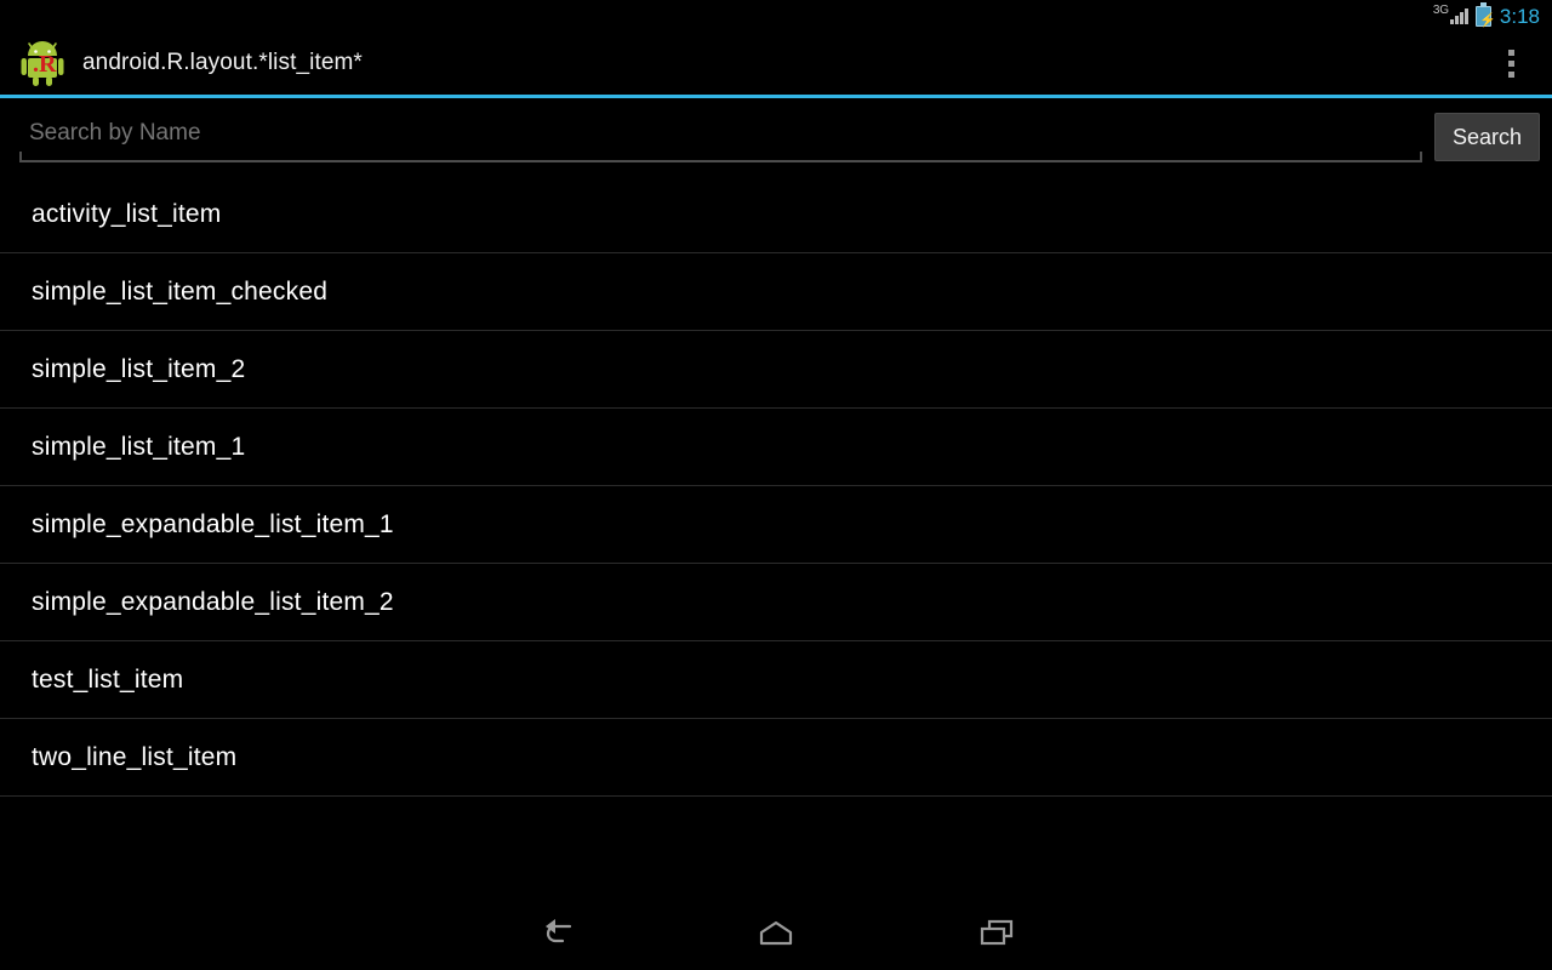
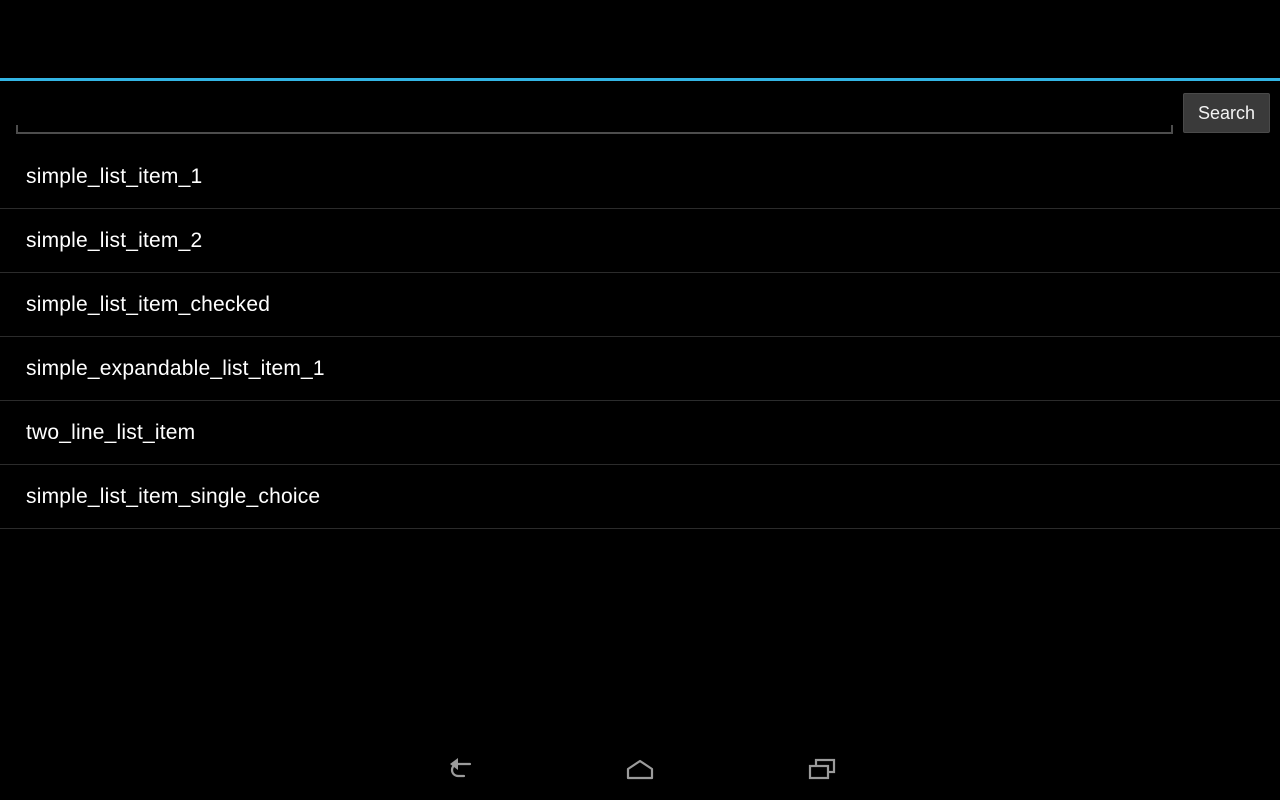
- 3G
- ⚡
- 3:18
- .R
- android.R.layout.*list_item*
- Search by Name
  Search
- activity_list_item
- simple_list_item_checked
+ simple_list_item_1
  simple_list_item_2
- simple_list_item_1
+ simple_list_item_checked
  simple_expandable_list_item_1
- simple_expandable_list_item_2
- test_list_item
  two_line_list_item
+ simple_list_item_single_choice
